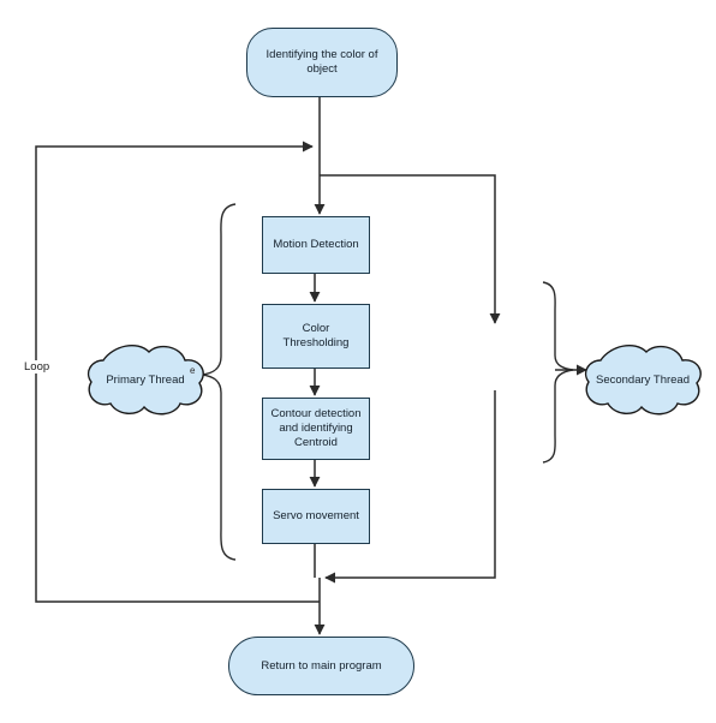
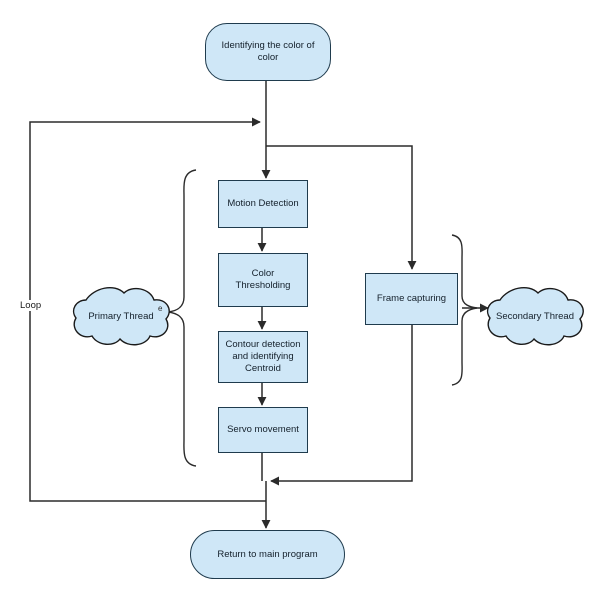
- Identifying the color of object
+ Identifying the color of color
  Motion Detection
  Color
  Thresholding
  Contour detection
  and identifying
  Centroid
  Servo movement
+ Frame capturing
  Return to main program
  Primary Thread
  Secondary Thread
  Loop
  e
